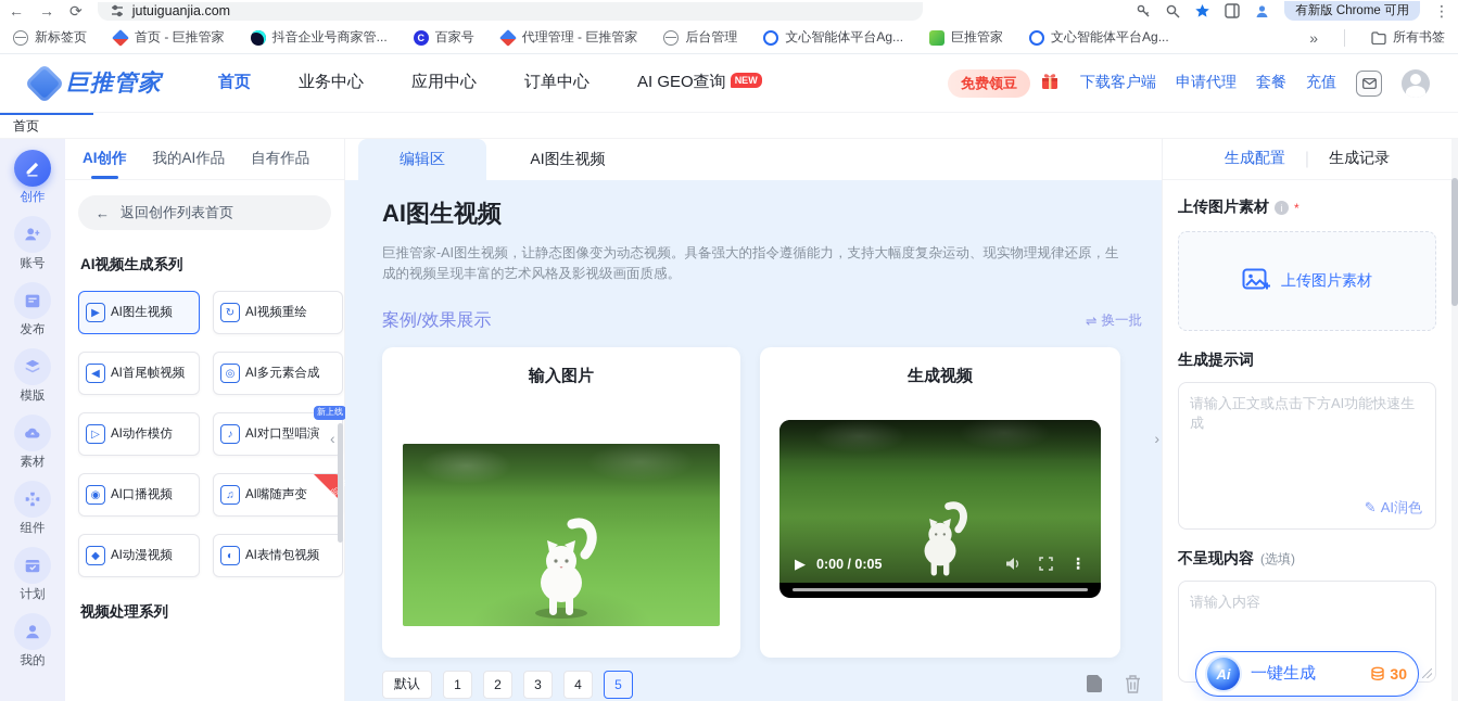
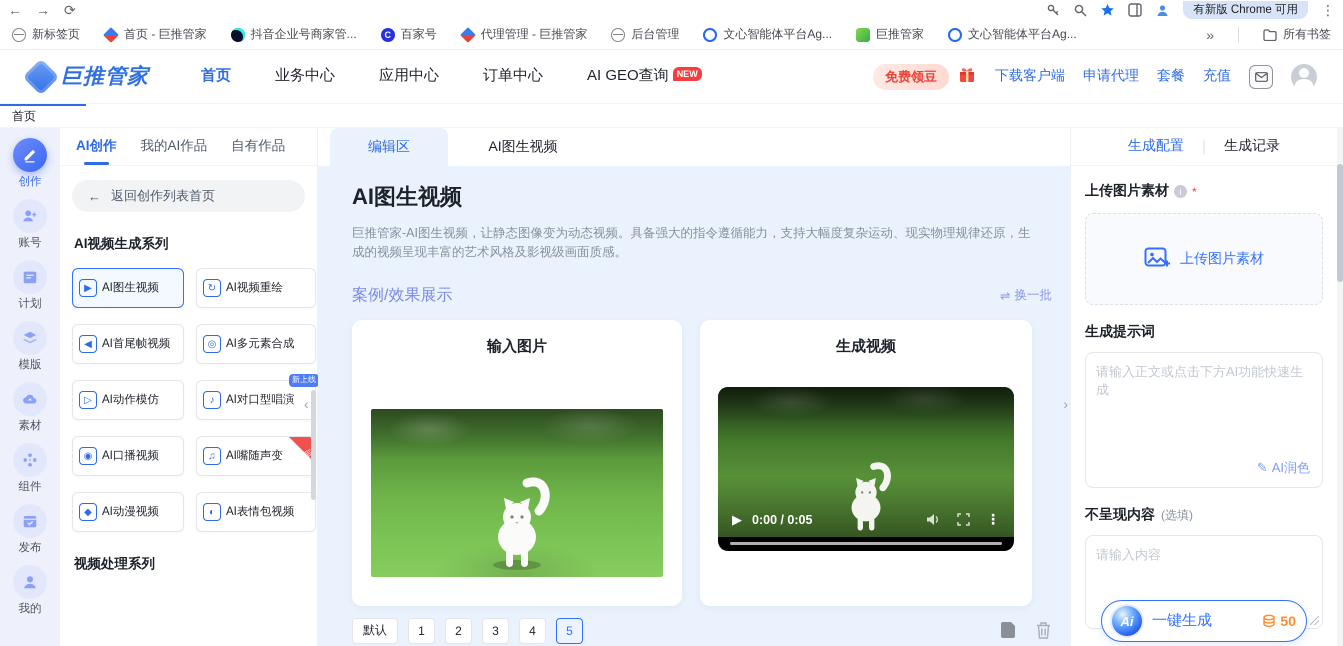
  ←
  →
  ⟳
- jutuiguanjia.com
  有新版 Chrome 可用
  ⋮
  新标签页
  首页 - 巨推管家
  抖音企业号商家管...
  C
  百家号
  代理管理 - 巨推管家
  后台管理
  文心智能体平台Ag...
  巨推管家
  文心智能体平台Ag...
  »
  所有书签
  巨推管家
  首页
  业务中心
  应用中心
  订单中心
  AI GEO查询 NEW
  免费领豆
  下载客户端
  申请代理
  套餐
  充值
  首页
  创作
  账号
- 发布
+ 计划
  模版
  素材
  组件
- 计划
+ 发布
  我的
  AI创作
  我的AI作品
  自有作品
  ←
  返回创作列表首页
  AI视频生成系列
  ▶
  AI图生视频
  ↻
  AI视频重绘
  ◀
  AI首尾帧视频
  ◎
  AI多元素合成
  ▷
  AI动作模仿
  新上线
  ♪
  AI对口型唱演
  ◉
  AI口播视频
  ♫
  AI嘴随声变
  ◆
  AI动漫视频
  ◐
  AI表情包视频
  视频处理系列
  编辑区
  AI图生视频
  AI图生视频
  巨推管家-AI图生视频，让静态图像变为动态视频。具备强大的指令遵循能力，支持大幅度复杂运动、现实物理规律还原，生成的视频呈现丰富的艺术风格及影视级画面质感。
  案例/效果展示
  ⇌
  换一批
  输入图片
  生成视频
  ▶
  0:00 / 0:05
  ⋮
  默认
  1
  2
  3
  4
  5
  ‹
  ›
  生成配置
  生成记录
  上传图片素材
  i
  *
  上传图片素材
  生成提示词
  ✎
  AI润色
  不呈现内容 (选填)
  请输入内容
  Ai
  一键生成
- 30
+ 50
